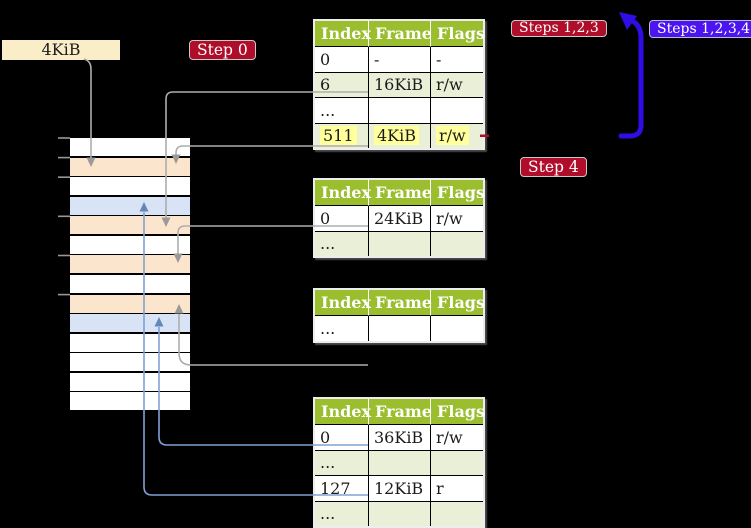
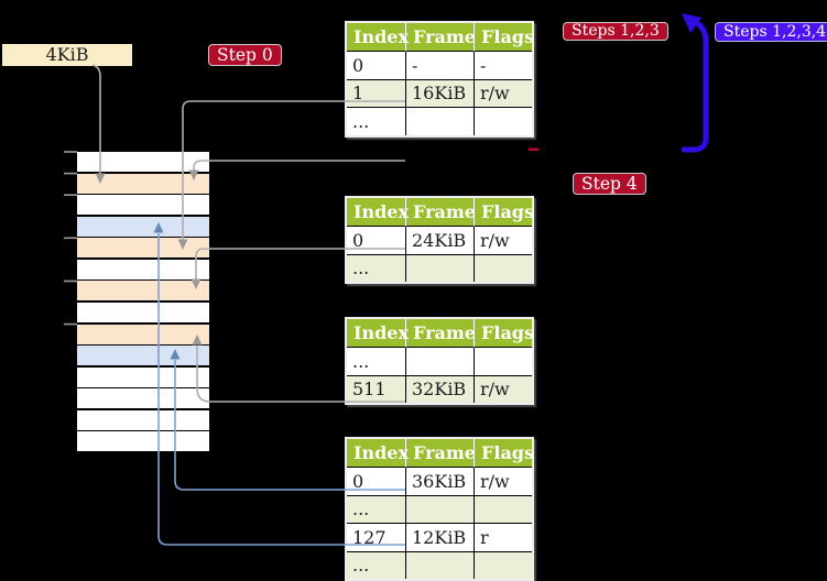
  4KiB
  Step 0
  Steps 1,2,3
  Steps 1,2,3,4
  Step 4
  Index	Frame	Flags
  0	-	-
- 6	16KiB	r/w
+ 1	16KiB	r/w
  ...
- 511	4KiB	r/w
  Index	Frame	Flags
  0	24KiB	r/w
  ...
  Index	Frame	Flags
  ...
+ 511	32KiB	r/w
  Index	Frame	Flags
  0	36KiB	r/w
  ...
  127	12KiB	r
  ...
